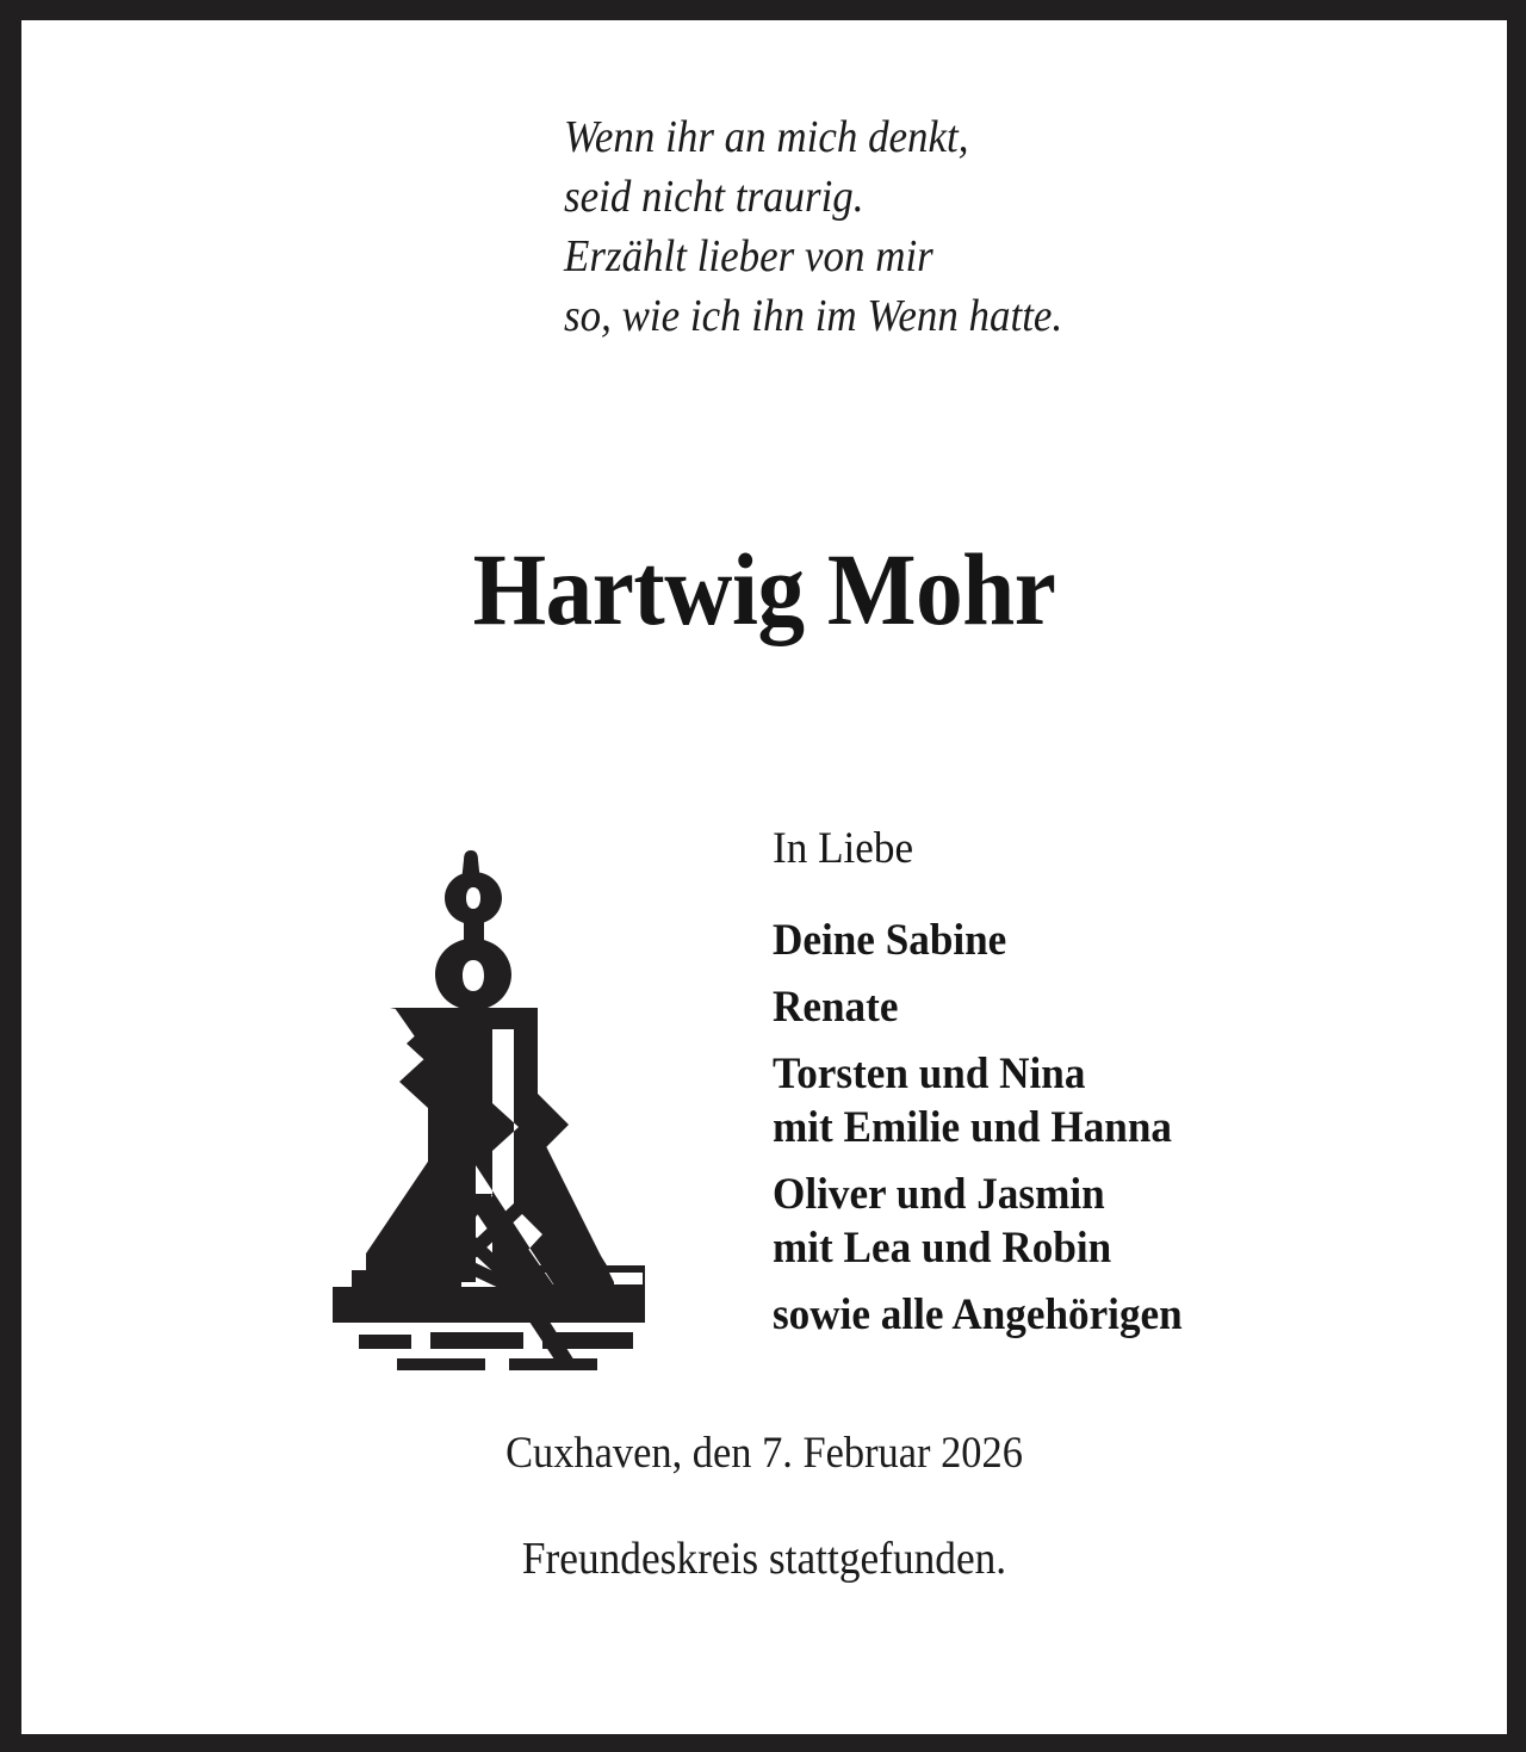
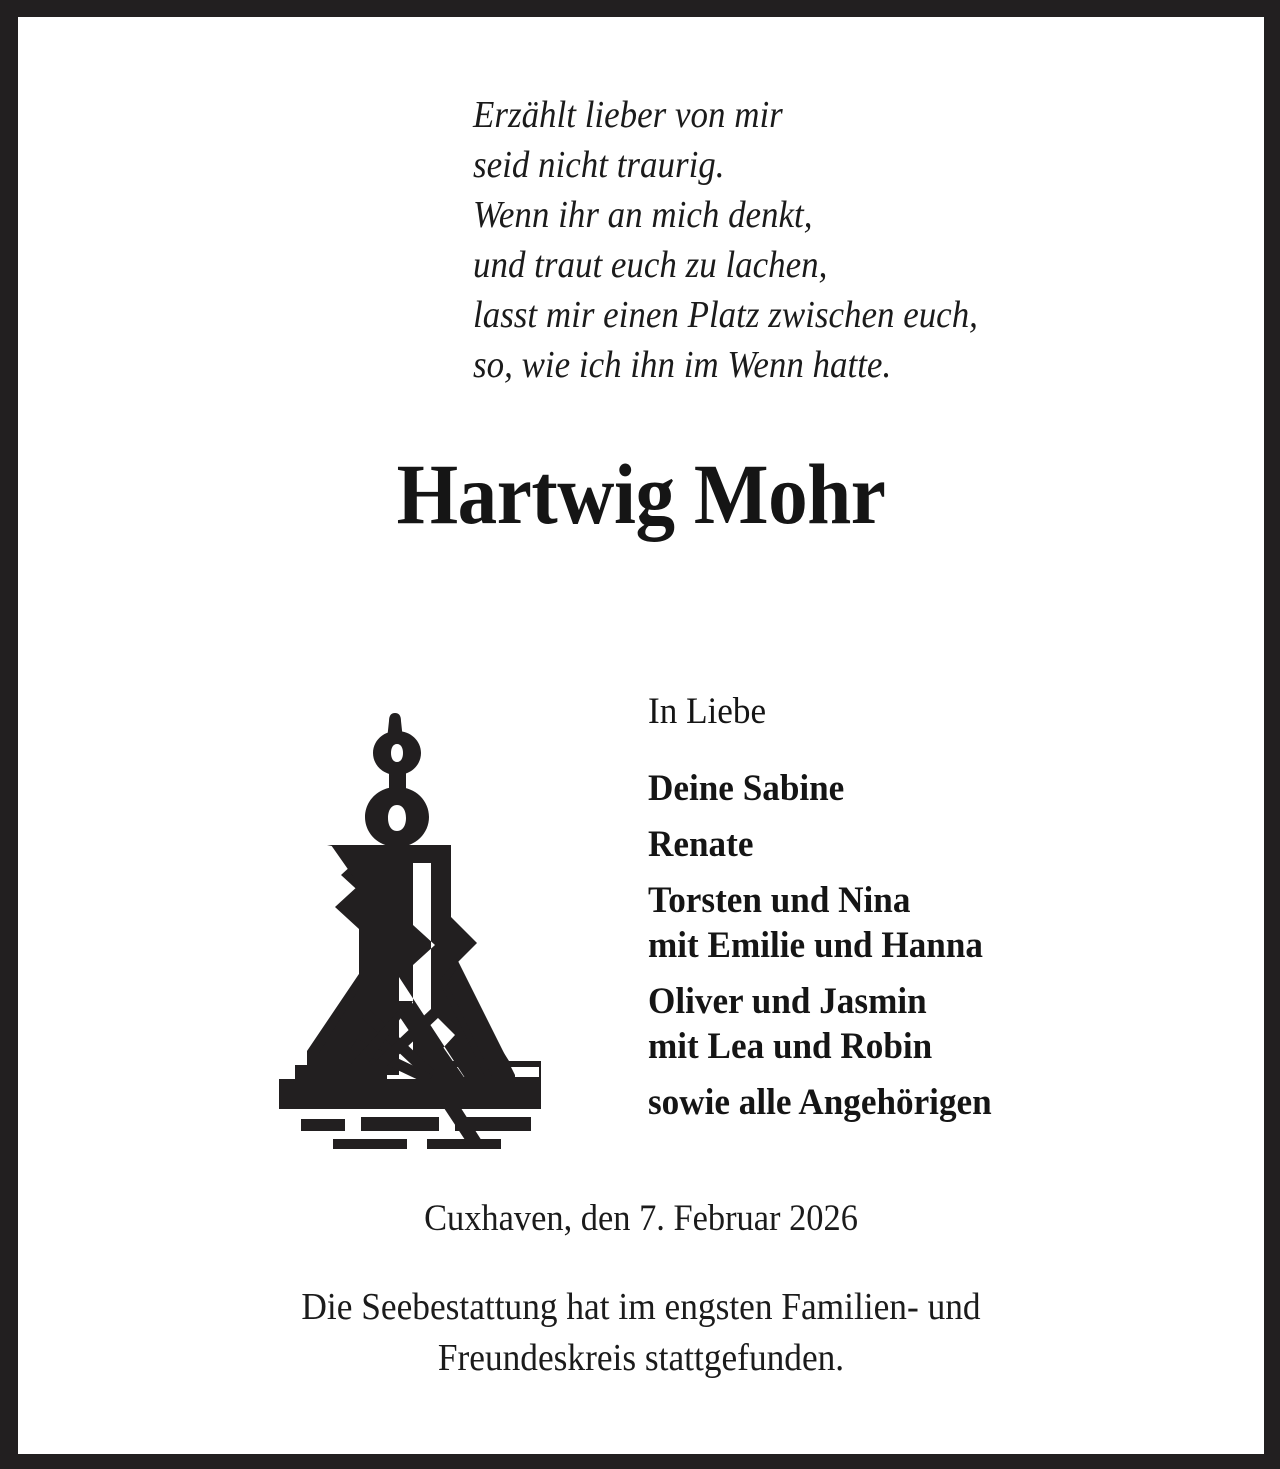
- Wenn ihr an mich denkt,
+ Erzählt lieber von mir
  seid nicht traurig.
- Erzählt lieber von mir
+ Wenn ihr an mich denkt,
+ und traut euch zu lachen,
+ lasst mir einen Platz zwischen euch,
  so, wie ich ihn im Wenn hatte.
  Hartwig Mohr
  In Liebe
  Deine Sabine
  Renate
  Torsten und Nina
  mit Emilie und Hanna
  Oliver und Jasmin
  mit Lea und Robin
  sowie alle Angehörigen
  Cuxhaven, den 7. Februar 2026
+ Die Seebestattung hat im engsten Familien- und
  Freundeskreis stattgefunden.
